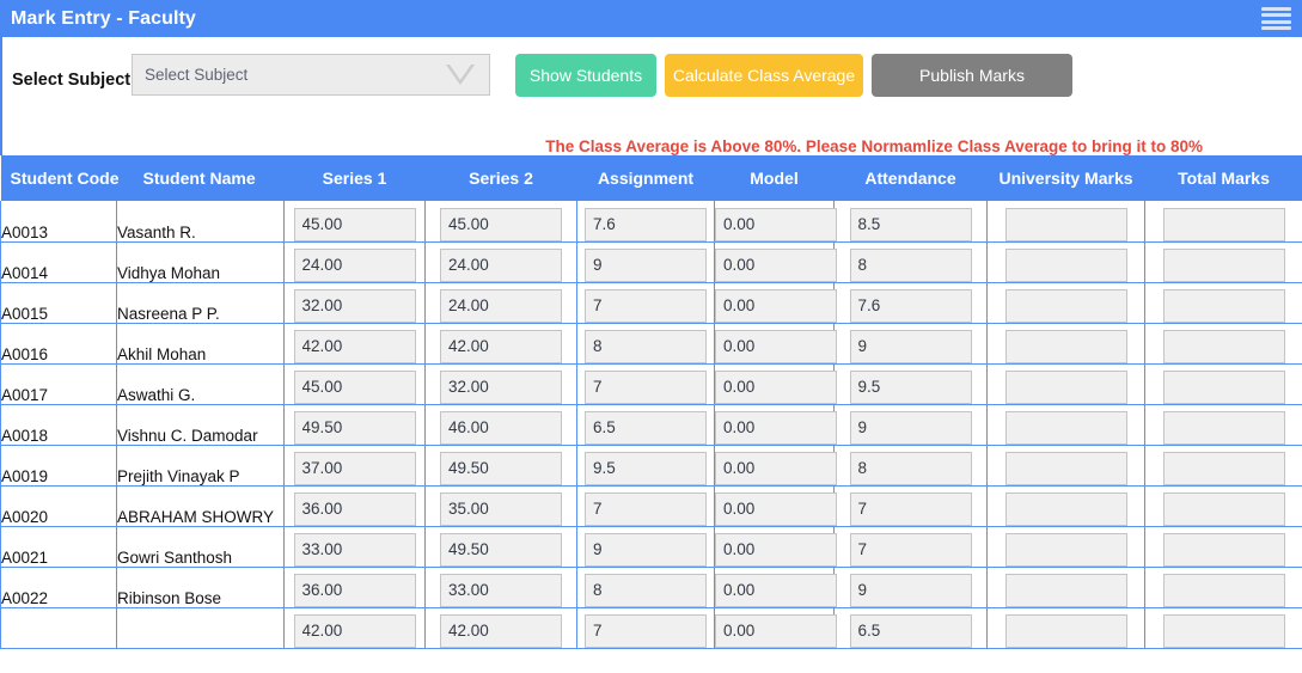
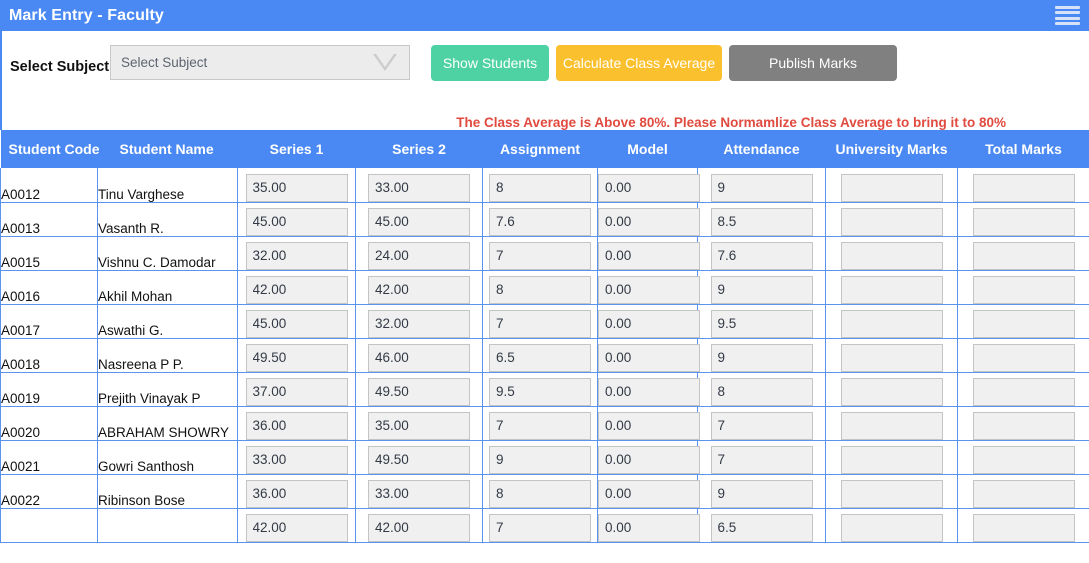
  Mark Entry - Faculty
  Select Subject
  Select Subject
  Show Students
  Calculate Class Average
  Publish Marks
  The Class Average is Above 80%. Please Normamlize Class Average to bring it to 80%
  Student Code	Student Name	Series 1	Series 2	Assignment	Model	Attendance	University Marks	Total Marks
+ A0012	Tinu Varghese	35.00	33.00	8	0.00	9
  A0013	Vasanth R.	45.00	45.00	7.6	0.00	8.5
- A0014	Vidhya Mohan	24.00	24.00	9	0.00	8
- A0015	Nasreena P P.	32.00	24.00	7	0.00	7.6
+ A0015	Vishnu C. Damodar	32.00	24.00	7	0.00	7.6
  A0016	Akhil Mohan	42.00	42.00	8	0.00	9
  A0017	Aswathi G.	45.00	32.00	7	0.00	9.5
- A0018	Vishnu C. Damodar	49.50	46.00	6.5	0.00	9
+ A0018	Nasreena P P.	49.50	46.00	6.5	0.00	9
  A0019	Prejith Vinayak P	37.00	49.50	9.5	0.00	8
  A0020	ABRAHAM SHOWRY	36.00	35.00	7	0.00	7
  A0021	Gowri Santhosh	33.00	49.50	9	0.00	7
  A0022	Ribinson Bose	36.00	33.00	8	0.00	9
  		42.00	42.00	7	0.00	6.5
